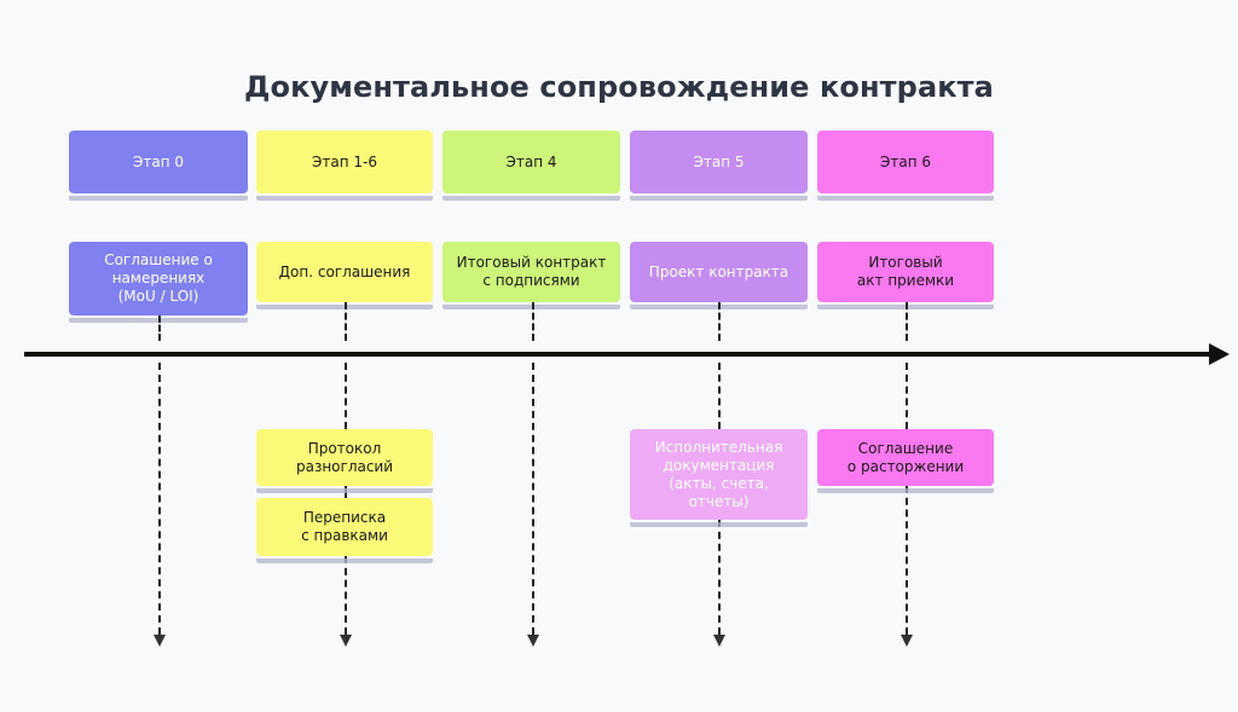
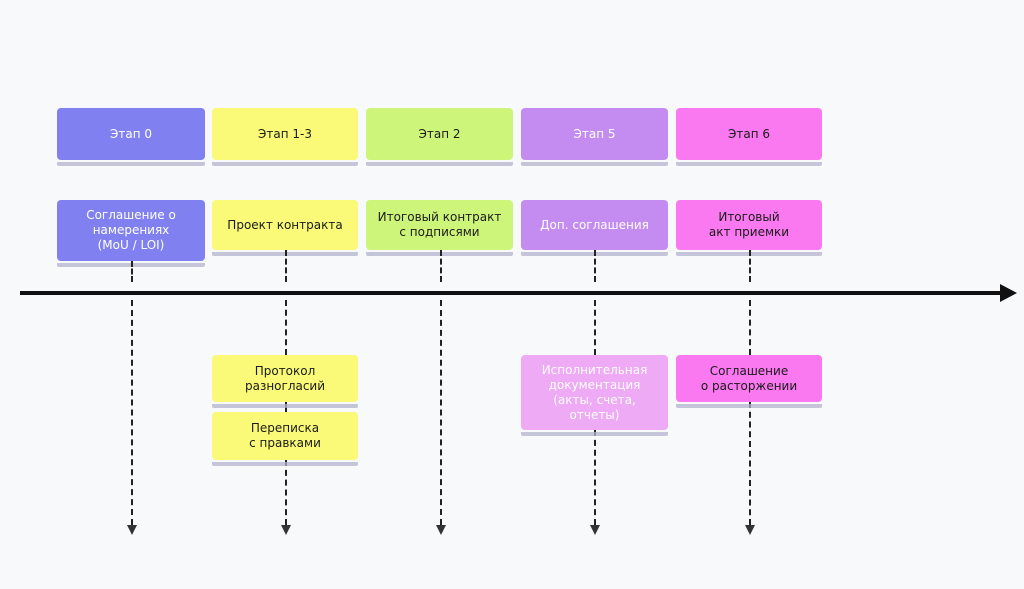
- Документальное сопровождение контракта
  Этап 0
- Этап 1-6
+ Этап 1-3
- Этап 4
+ Этап 2
  Этап 5
  Этап 6
  Соглашение о
  намерениях
  (MoU / LOI)
- Доп. соглашения
+ Проект контракта
  Итоговый контракт
  с подписями
- Проект контракта
+ Доп. соглашения
  Итоговый
  акт приемки
  Протокол
  разногласий
  Переписка
  с правками
  Исполнительная
  документация
  (акты, счета,
  отчеты)
  Соглашение
  о расторжении
